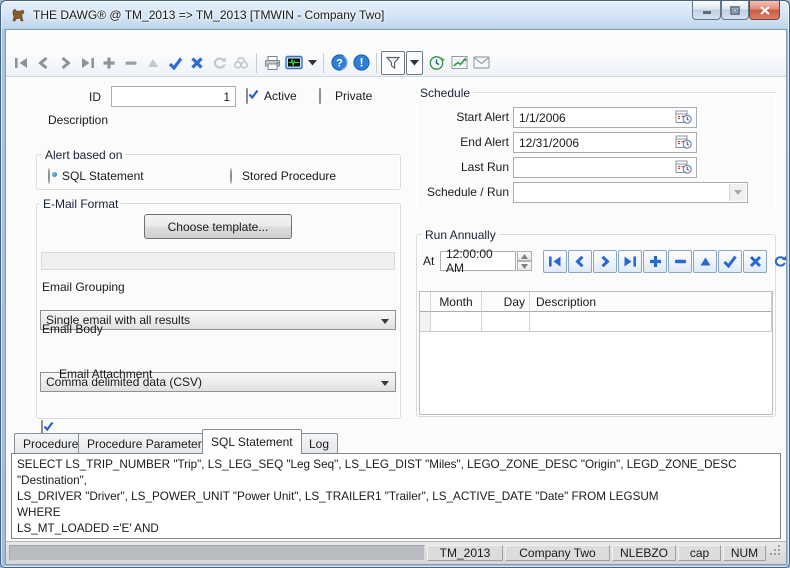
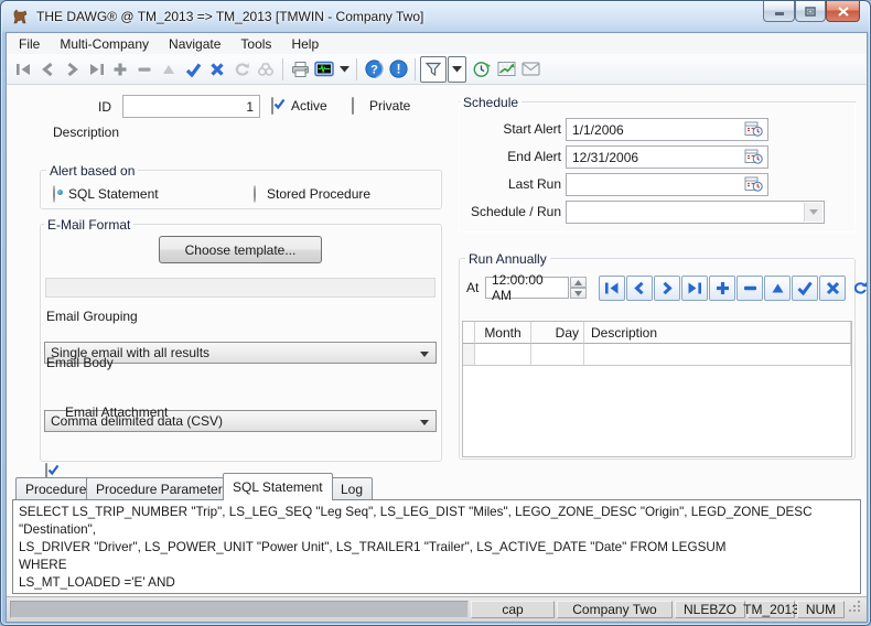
  THE DAWG® @ TM_2013 => TM_2013 [TMWIN - Company Two]
+ File
+ Multi-Company
+ Navigate
+ Tools
+ Help
  ?
  !
  ID
  1
  Active
  Private
  Description
  Alert based on
  SQL Statement
  Stored Procedure
  E-Mail Format
  Choose template...
  Email Grouping
  Single email with all results
  Email Body
  Comma delimited data (CSV)
  Email Attachment
  Schedule
  Start Alert
  1/1/2006
  End Alert
  12/31/2006
  Last Run
  Schedule / Run
  Run Annually
  At
  12:00:00 AM
  Month
  Day
  Description
  Procedure
  Procedure Parameter
  SQL Statement
  Log
  SELECT LS_TRIP_NUMBER "Trip", LS_LEG_SEQ "Leg Seq", LS_LEG_DIST "Miles", LEGO_ZONE_DESC "Origin", LEGD_ZONE_DESC "Destination",
  LS_DRIVER "Driver", LS_POWER_UNIT "Power Unit", LS_TRAILER1 "Trailer", LS_ACTIVE_DATE "Date" FROM LEGSUM
  WHERE
  LS_MT_LOADED ='E' AND
- TM_2013
+ cap
  Company Two
  NLEBZO
- cap
+ TM_2013
  NUM
